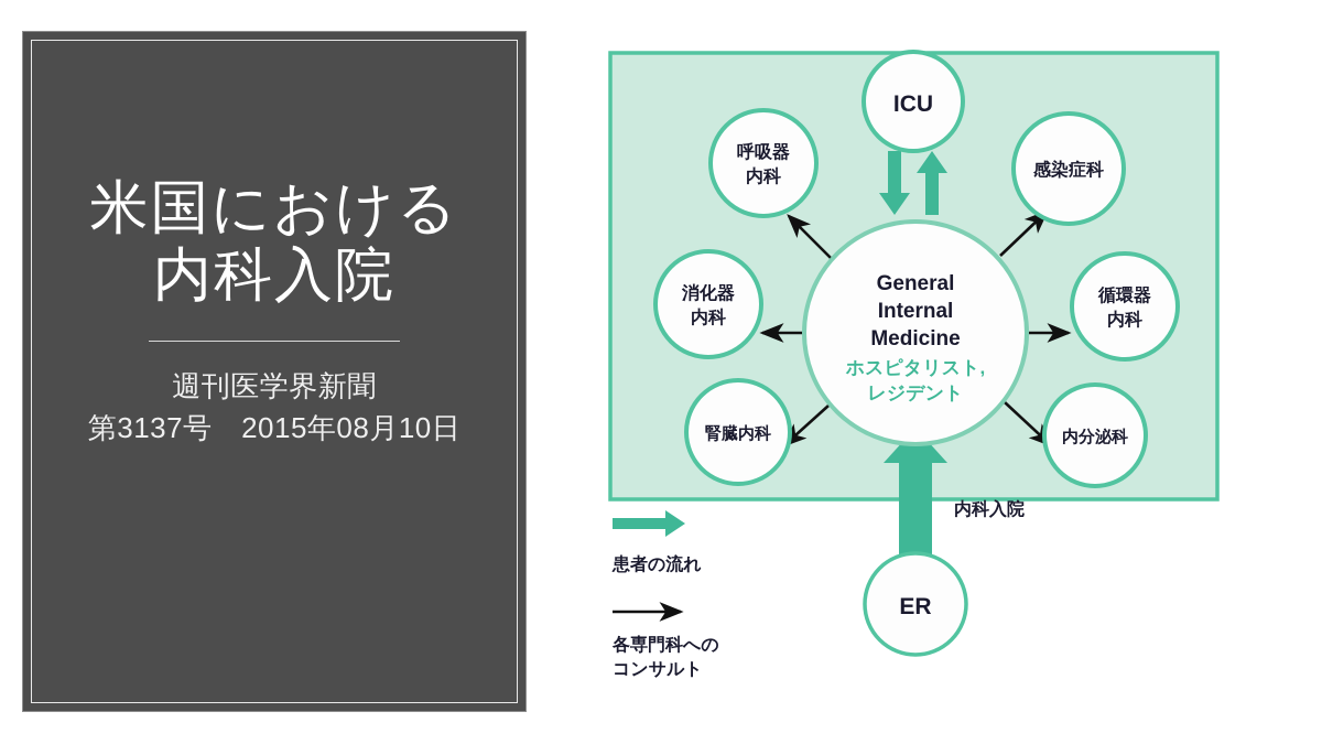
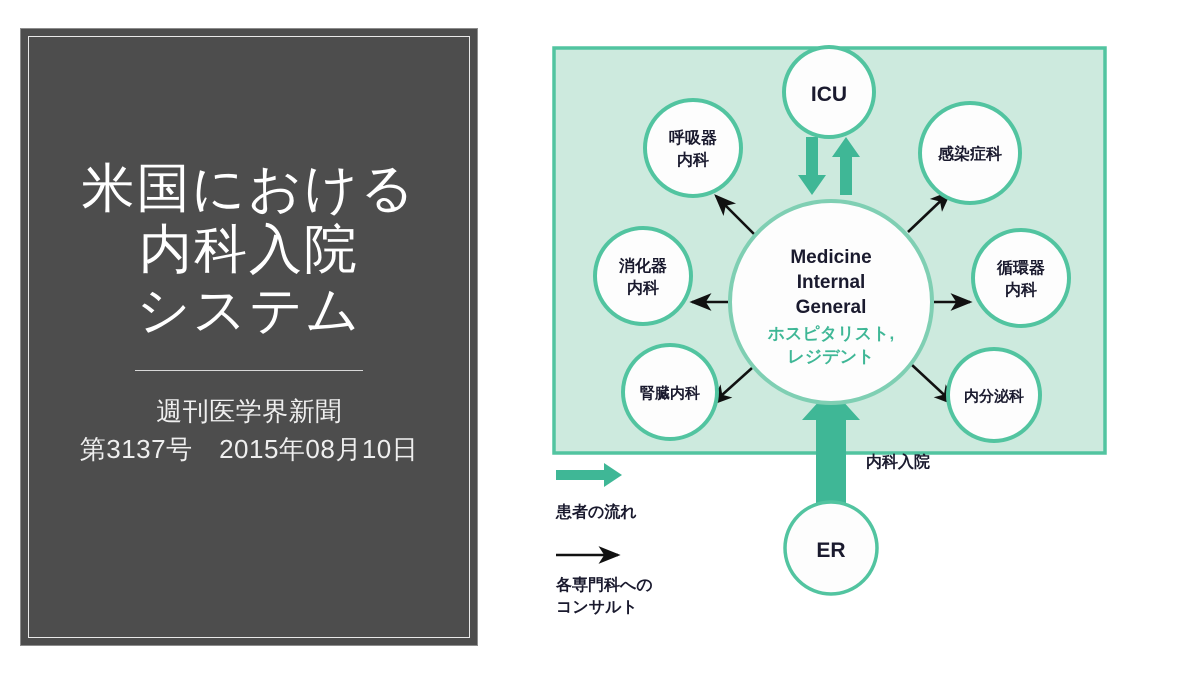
  米国における
  内科入院
+ システム
  週刊医学界新聞
  第3137号 2015年08月10日
- General
+ Medicine
  Internal
- Medicine
+ General
  ホスピタリスト,
  レジデント
  ICU
  呼吸器
  内科
  感染症科
  循環器
  内科
  内分泌科
  腎臓内科
  消化器
  内科
  ER
  内科入院
  患者の流れ
  各専門科への
  コンサルト
